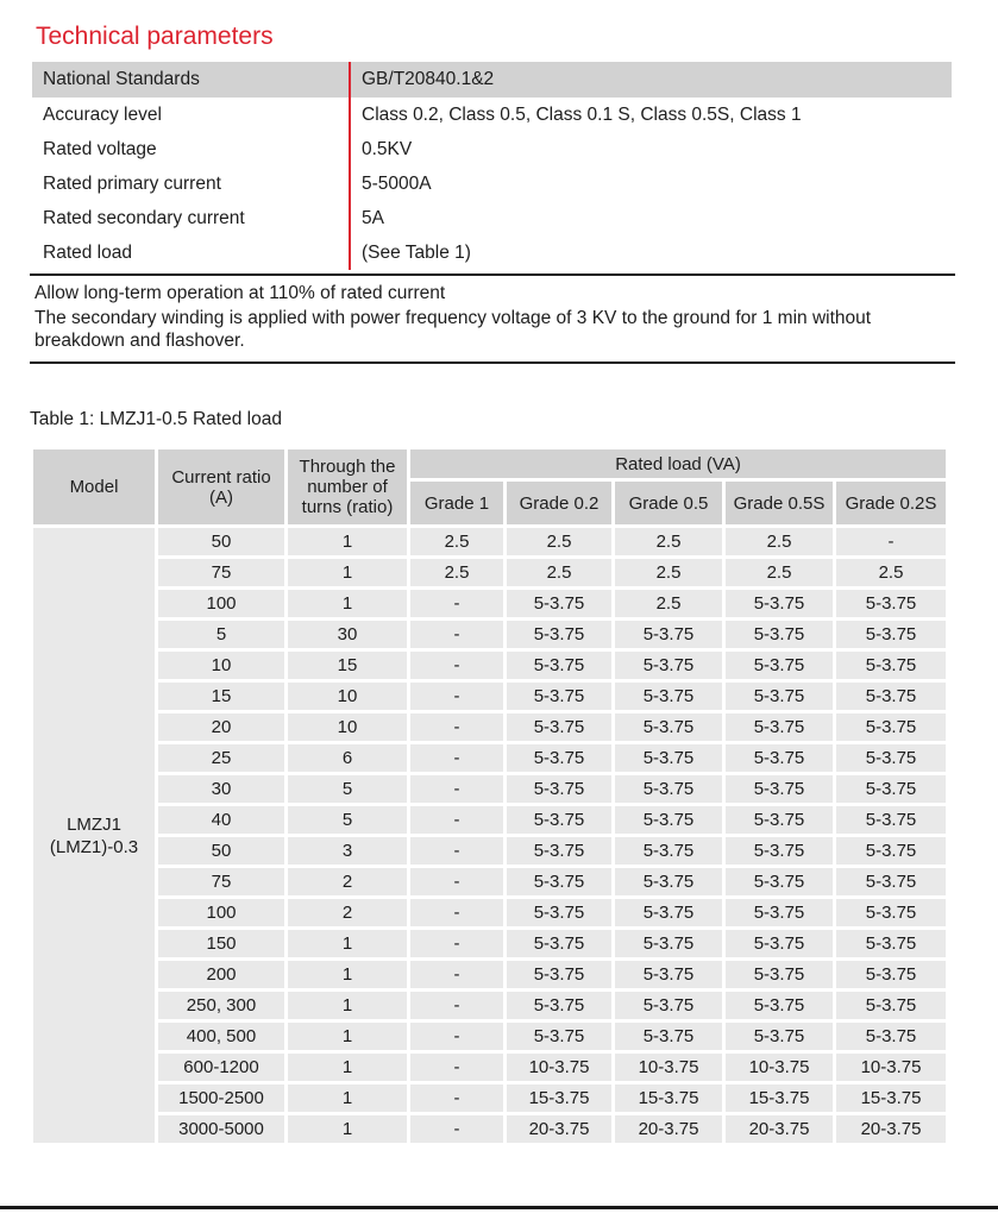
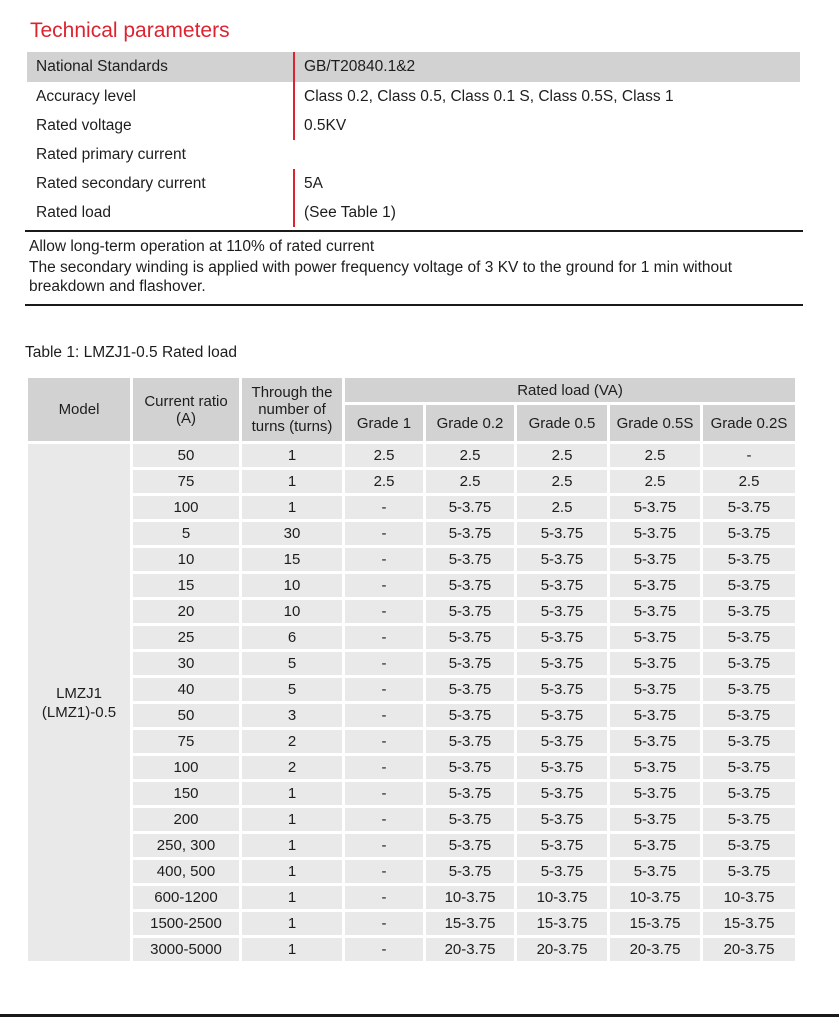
  Technical parameters
  National Standards
  GB/T20840.1&2
  Accuracy level
  Class 0.2, Class 0.5, Class 0.1 S, Class 0.5S, Class 1
  Rated voltage
  0.5KV
  Rated primary current
- 5-5000A
  Rated secondary current
  5A
  Rated load
  (See Table 1)
  Allow long-term operation at 110% of rated current
  The secondary winding is applied with power frequency voltage of 3 KV to the ground for 1 min without breakdown and flashover.
  Table 1: LMZJ1-0.5 Rated load
- Model	Current ratio (A)	Through the number of turns (ratio)	Rated load (VA)
+ Model	Current ratio (A)	Through the number of turns (turns)	Rated load (VA)
  Grade 1	Grade 0.2	Grade 0.5	Grade 0.5S	Grade 0.2S
- LMZJ1(LMZ1)-0.3	50	1	2.5	2.5	2.5	2.5	-
+ LMZJ1(LMZ1)-0.5	50	1	2.5	2.5	2.5	2.5	-
  75	1	2.5	2.5	2.5	2.5	2.5
  100	1	-	5-3.75	2.5	5-3.75	5-3.75
  5	30	-	5-3.75	5-3.75	5-3.75	5-3.75
  10	15	-	5-3.75	5-3.75	5-3.75	5-3.75
  15	10	-	5-3.75	5-3.75	5-3.75	5-3.75
  20	10	-	5-3.75	5-3.75	5-3.75	5-3.75
  25	6	-	5-3.75	5-3.75	5-3.75	5-3.75
  30	5	-	5-3.75	5-3.75	5-3.75	5-3.75
  40	5	-	5-3.75	5-3.75	5-3.75	5-3.75
  50	3	-	5-3.75	5-3.75	5-3.75	5-3.75
  75	2	-	5-3.75	5-3.75	5-3.75	5-3.75
  100	2	-	5-3.75	5-3.75	5-3.75	5-3.75
  150	1	-	5-3.75	5-3.75	5-3.75	5-3.75
  200	1	-	5-3.75	5-3.75	5-3.75	5-3.75
  250, 300	1	-	5-3.75	5-3.75	5-3.75	5-3.75
  400, 500	1	-	5-3.75	5-3.75	5-3.75	5-3.75
  600-1200	1	-	10-3.75	10-3.75	10-3.75	10-3.75
  1500-2500	1	-	15-3.75	15-3.75	15-3.75	15-3.75
  3000-5000	1	-	20-3.75	20-3.75	20-3.75	20-3.75
